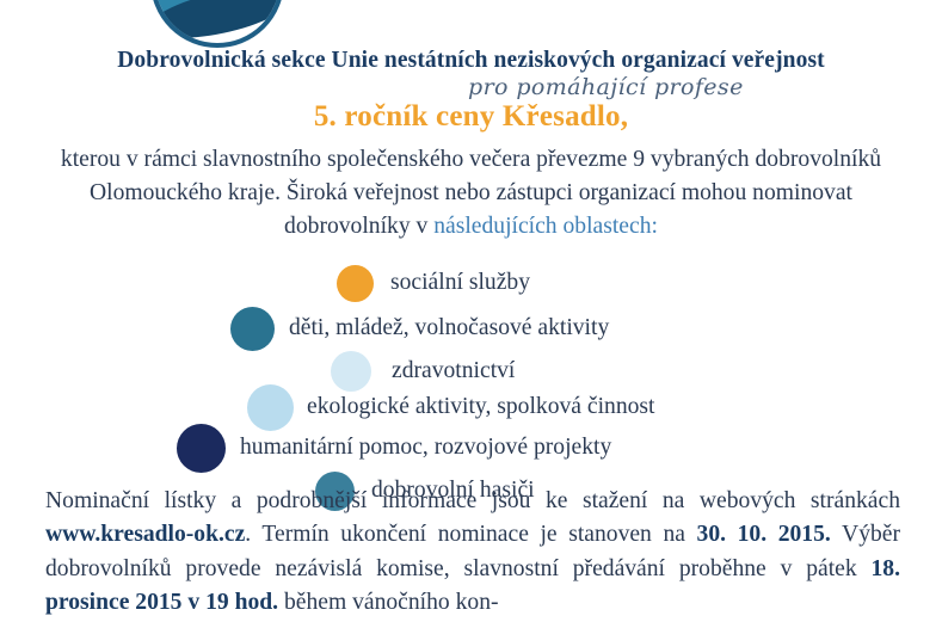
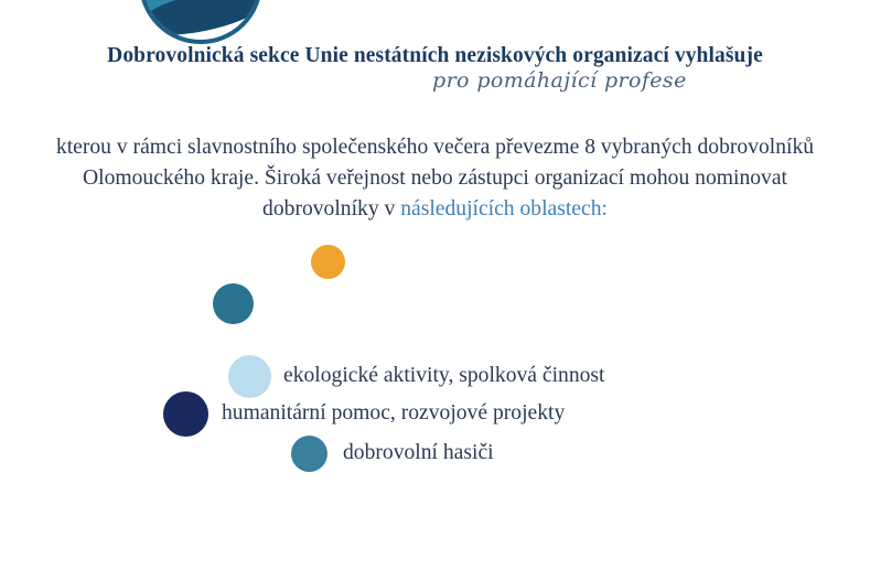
  pro pomáhající profese
- Dobrovolnická sekce Unie nestátních neziskových organizací veřejnost
+ Dobrovolnická sekce Unie nestátních neziskových organizací vyhlašuje
- 5. ročník ceny Křesadlo,
- kterou v rámci slavnostního společenského večera převezme 9 vybraných dobrovolníků Olomouckého kraje. Široká veřejnost nebo zástupci organizací mohou nominovat dobrovolníky v následujících oblastech:
+ kterou v rámci slavnostního společenského večera převezme 8 vybraných dobrovolníků Olomouckého kraje. Široká veřejnost nebo zástupci organizací mohou nominovat dobrovolníky v následujících oblastech:
- sociální služby
- děti, mládež, volnočasové aktivity
- zdravotnictví
  ekologické aktivity, spolková činnost
  humanitární pomoc, rozvojové projekty
  dobrovolní hasiči
- Nominační lístky a podrobnější informace jsou ke stažení na webových stránkách www.kresadlo-ok.cz. Termín ukončení nominace je stanoven na 30. 10. 2015. Výběr dobrovolníků provede nezávislá komise, slavnostní předávání proběhne v pátek 18. prosince 2015 v 19 hod. během vánočního kon-
